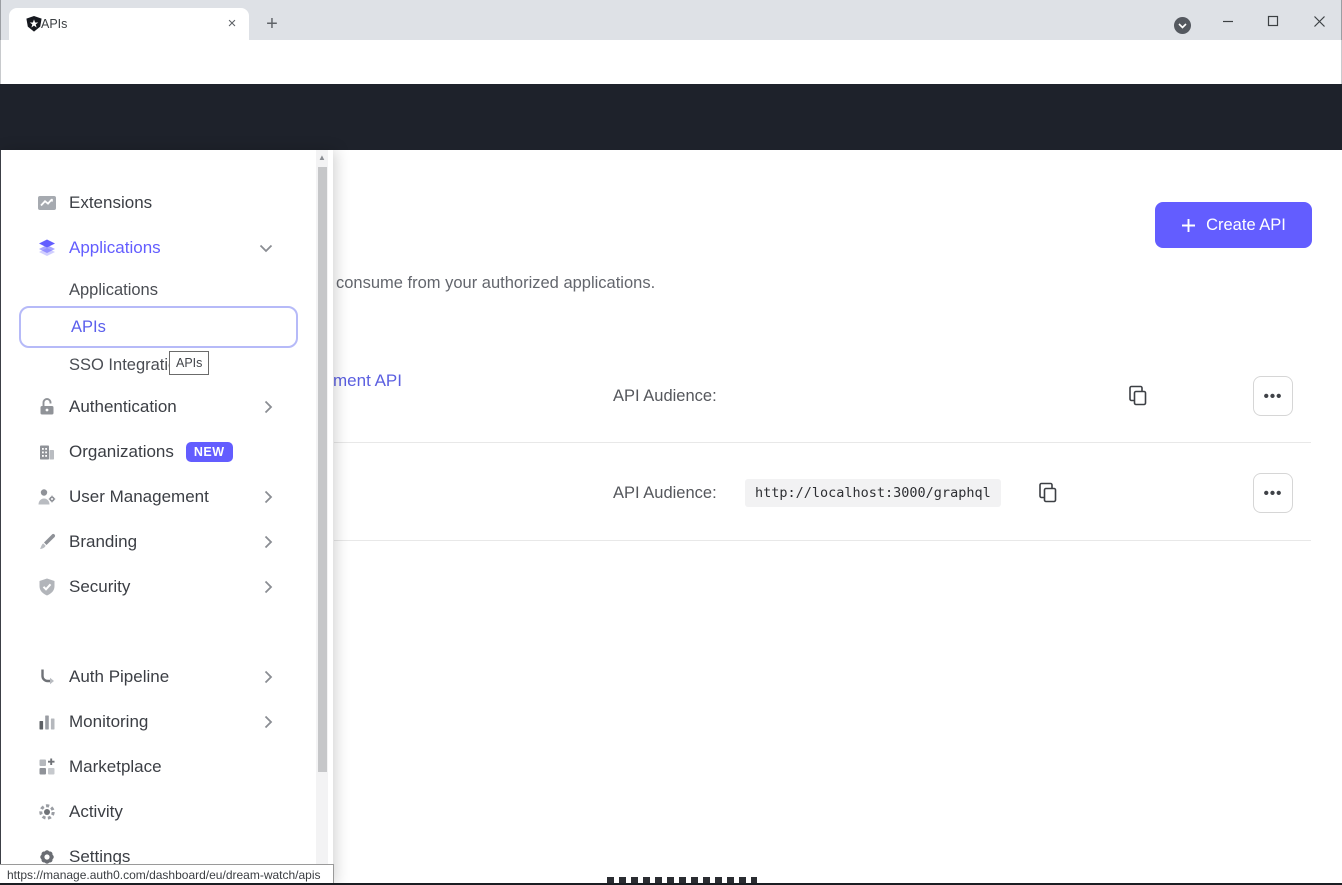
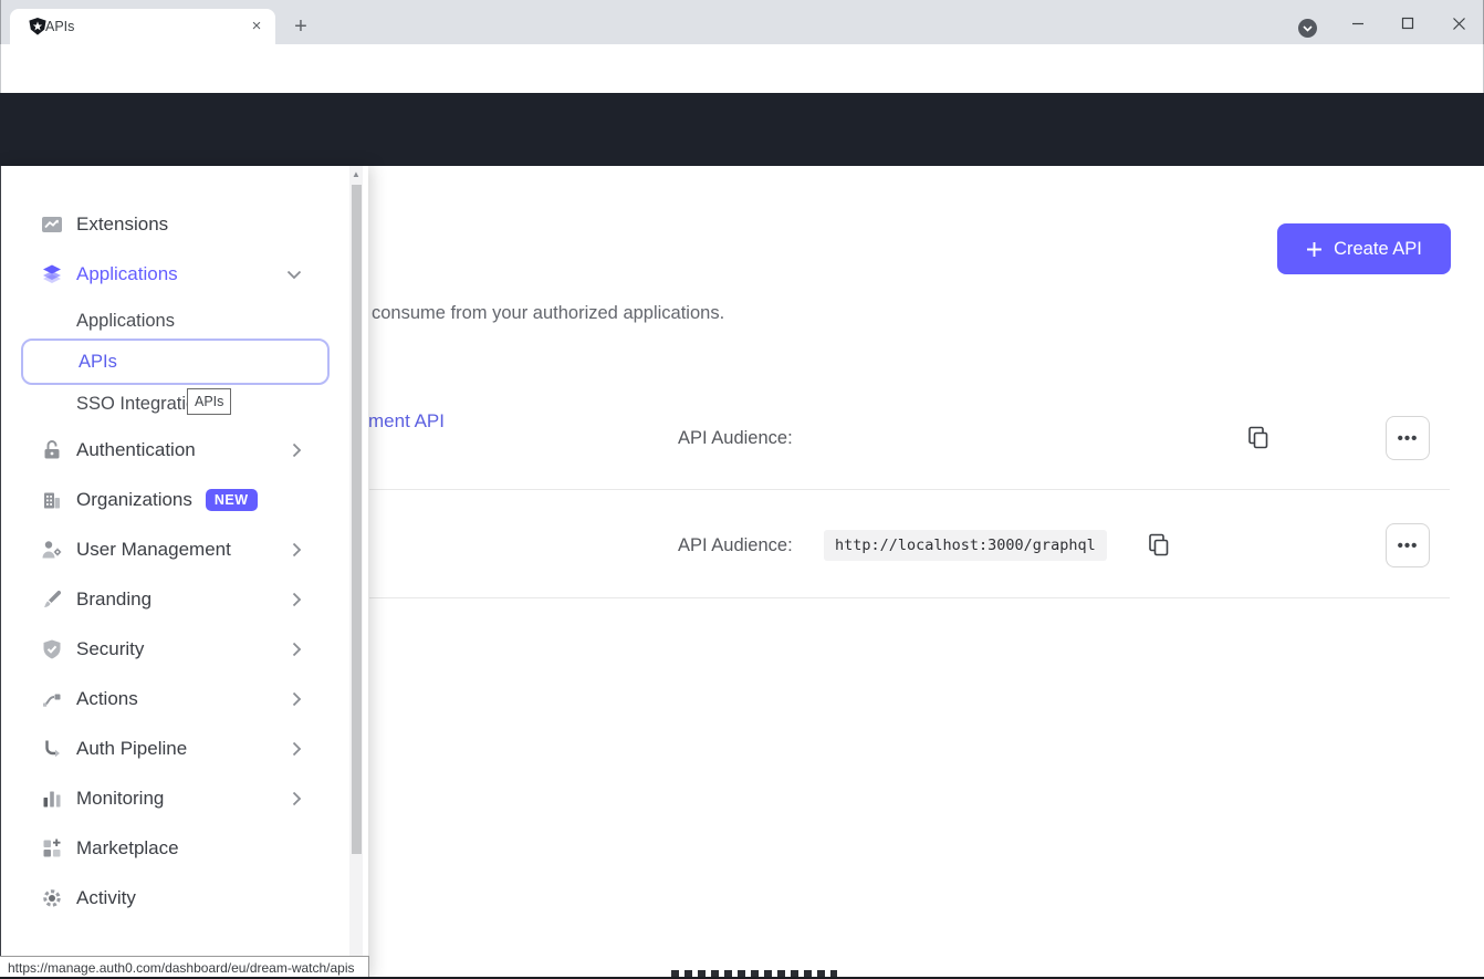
  APIs
  ×
  +
  Create API
  consume from your authorized applications.
  ment API
  API Audience:
  •••
  API Audience:
  http://localhost:3000/graphql
  •••
  Extensions
  Applications
  Applications
  APIs
  SSO Integrati
  APIs
  Authentication
  Organizations
  NEW
  User Management
  Branding
  Security
+ Actions
  Auth Pipeline
  Monitoring
  Marketplace
  Activity
- Settings
  ▲
  https://manage.auth0.com/dashboard/eu/dream-watch/apis
